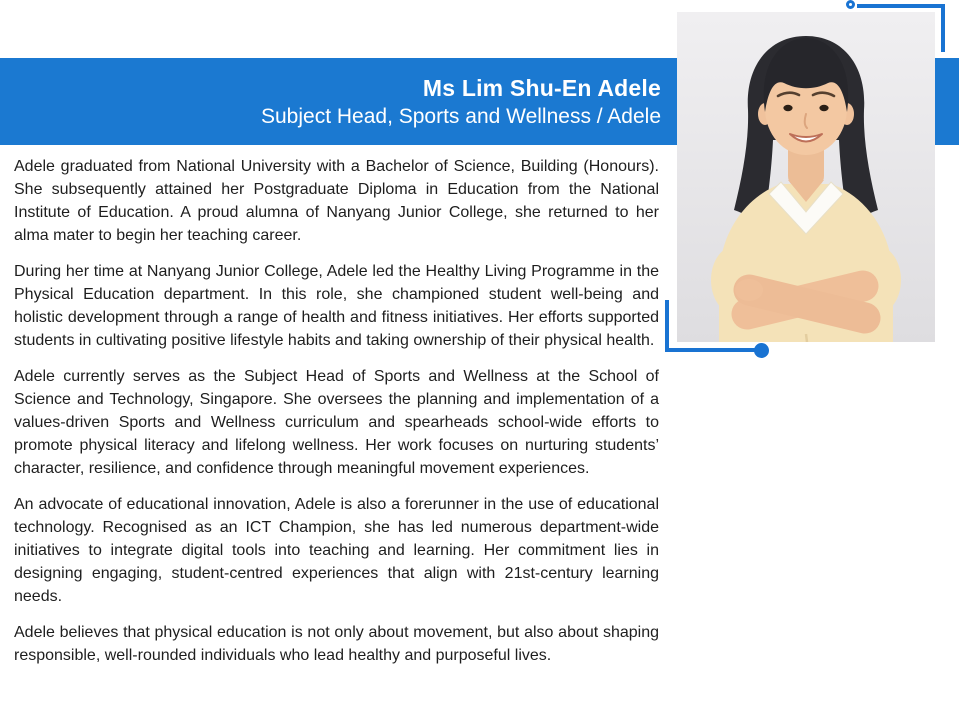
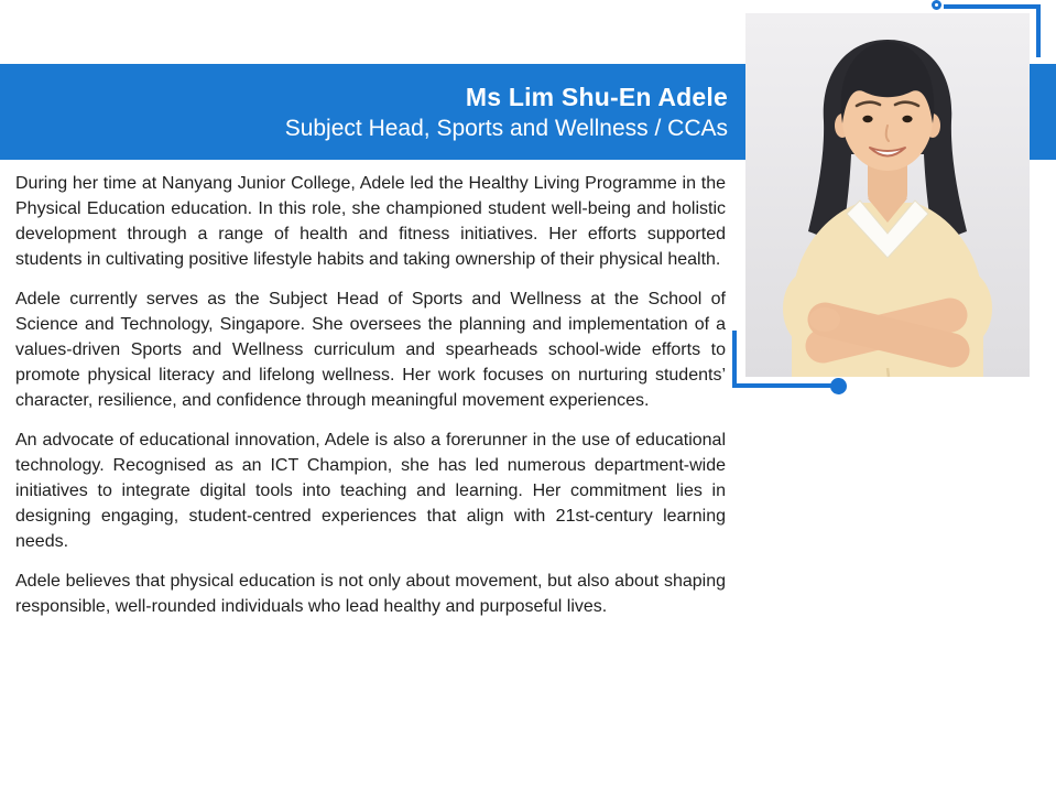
  Ms Lim Shu-En Adele
- Subject Head, Sports and Wellness / Adele
+ Subject Head, Sports and Wellness / CCAs
- Adele graduated from National University with a Bachelor of Science, Building (Honours). She subsequently attained her Postgraduate Diploma in Education from the National Institute of Education. A proud alumna of Nanyang Junior College, she returned to her alma mater to begin her teaching career.
- During her time at Nanyang Junior College, Adele led the Healthy Living Programme in the Physical Education department. In this role, she championed student well-being and holistic development through a range of health and fitness initiatives. Her efforts supported students in cultivating positive lifestyle habits and taking ownership of their physical health.
+ During her time at Nanyang Junior College, Adele led the Healthy Living Programme in the Physical Education education. In this role, she championed student well-being and holistic development through a range of health and fitness initiatives. Her efforts supported students in cultivating positive lifestyle habits and taking ownership of their physical health.
  Adele currently serves as the Subject Head of Sports and Wellness at the School of Science and Technology, Singapore. She oversees the planning and implementation of a values-driven Sports and Wellness curriculum and spearheads school-wide efforts to promote physical literacy and lifelong wellness. Her work focuses on nurturing students’ character, resilience, and confidence through meaningful movement experiences.
  An advocate of educational innovation, Adele is also a forerunner in the use of educational technology. Recognised as an ICT Champion, she has led numerous department-wide initiatives to integrate digital tools into teaching and learning. Her commitment lies in designing engaging, student-centred experiences that align with 21st-century learning needs.
  Adele believes that physical education is not only about movement, but also about shaping responsible, well-rounded individuals who lead healthy and purposeful lives.
